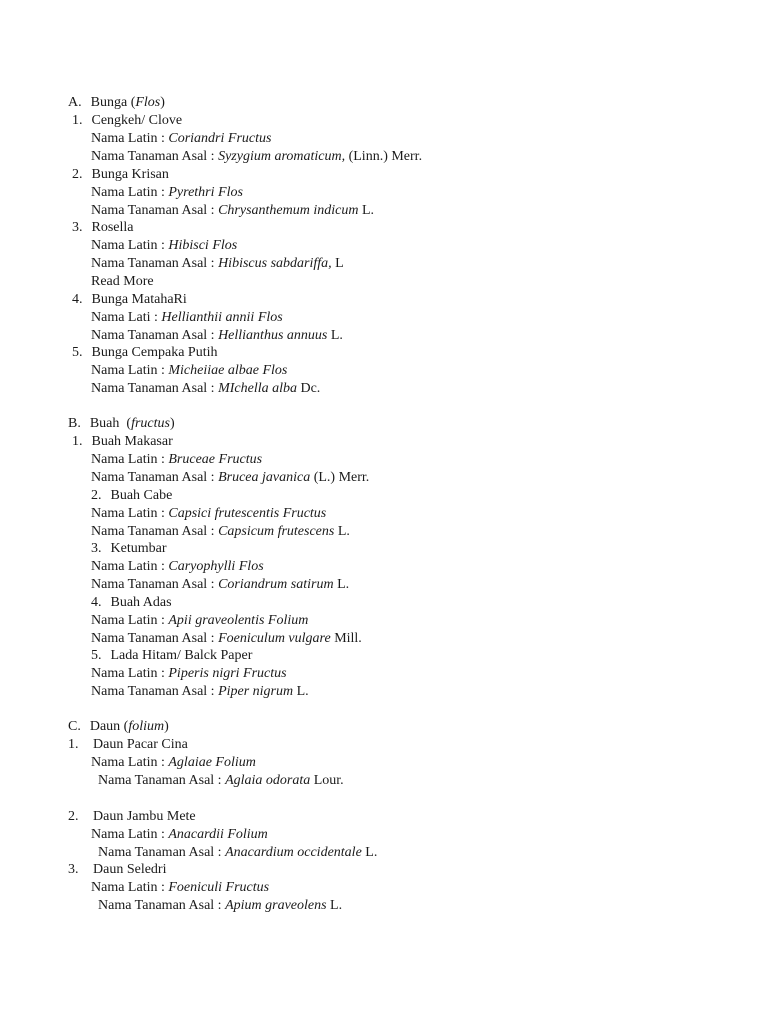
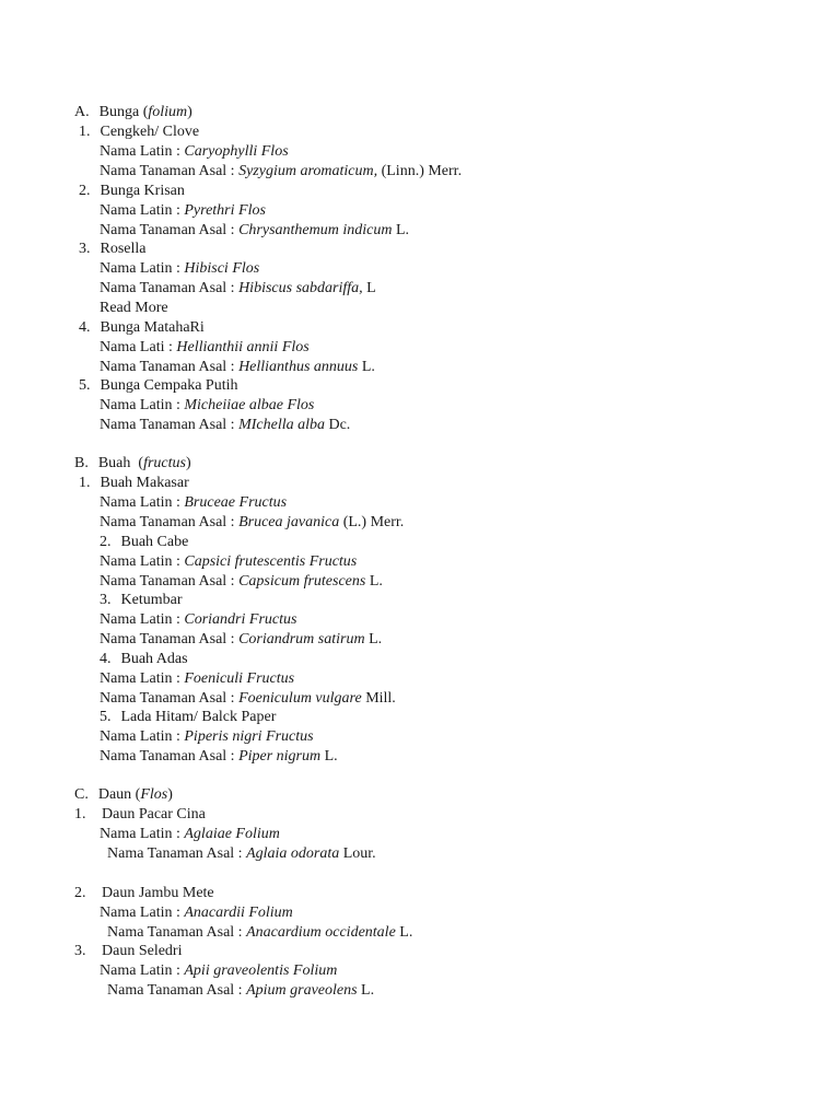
- A. Bunga (Flos)
+ A. Bunga (folium)
  1. Cengkeh/ Clove
- Nama Latin : Coriandri Fructus
+ Nama Latin : Caryophylli Flos
  Nama Tanaman Asal : Syzygium aromaticum, (Linn.) Merr.
  2. Bunga Krisan
  Nama Latin : Pyrethri Flos
  Nama Tanaman Asal : Chrysanthemum indicum L.
  3. Rosella
  Nama Latin : Hibisci Flos
  Nama Tanaman Asal : Hibiscus sabdariffa, L
  Read More
  4. Bunga MatahaRi
  Nama Lati : Hellianthii annii Flos
  Nama Tanaman Asal : Hellianthus annuus L.
  5. Bunga Cempaka Putih
  Nama Latin : Micheiiae albae Flos
  Nama Tanaman Asal : MIchella alba Dc.
  B. Buah (fructus)
  1. Buah Makasar
  Nama Latin : Bruceae Fructus
  Nama Tanaman Asal : Brucea javanica (L.) Merr.
  2. Buah Cabe
  Nama Latin : Capsici frutescentis Fructus
  Nama Tanaman Asal : Capsicum frutescens L.
  3. Ketumbar
- Nama Latin : Caryophylli Flos
+ Nama Latin : Coriandri Fructus
  Nama Tanaman Asal : Coriandrum satirum L.
  4. Buah Adas
- Nama Latin : Apii graveolentis Folium
+ Nama Latin : Foeniculi Fructus
  Nama Tanaman Asal : Foeniculum vulgare Mill.
  5. Lada Hitam/ Balck Paper
  Nama Latin : Piperis nigri Fructus
  Nama Tanaman Asal : Piper nigrum L.
- C. Daun (folium)
+ C. Daun (Flos)
  1. Daun Pacar Cina
  Nama Latin : Aglaiae Folium
  Nama Tanaman Asal : Aglaia odorata Lour.
  2. Daun Jambu Mete
  Nama Latin : Anacardii Folium
  Nama Tanaman Asal : Anacardium occidentale L.
  3. Daun Seledri
- Nama Latin : Foeniculi Fructus
+ Nama Latin : Apii graveolentis Folium
  Nama Tanaman Asal : Apium graveolens L.
